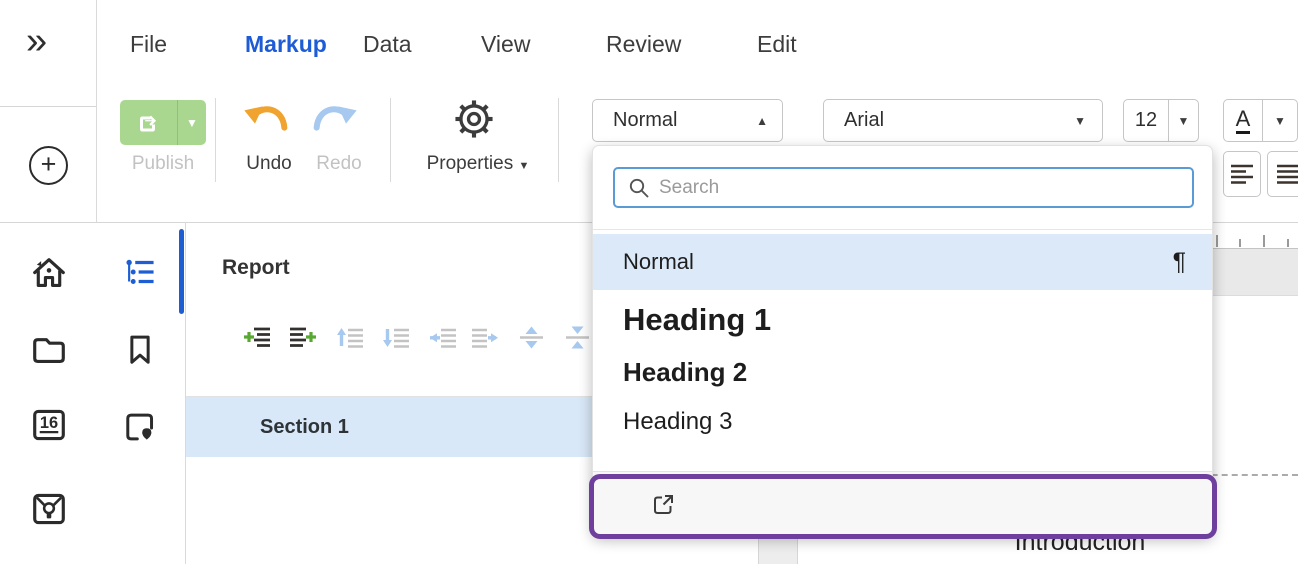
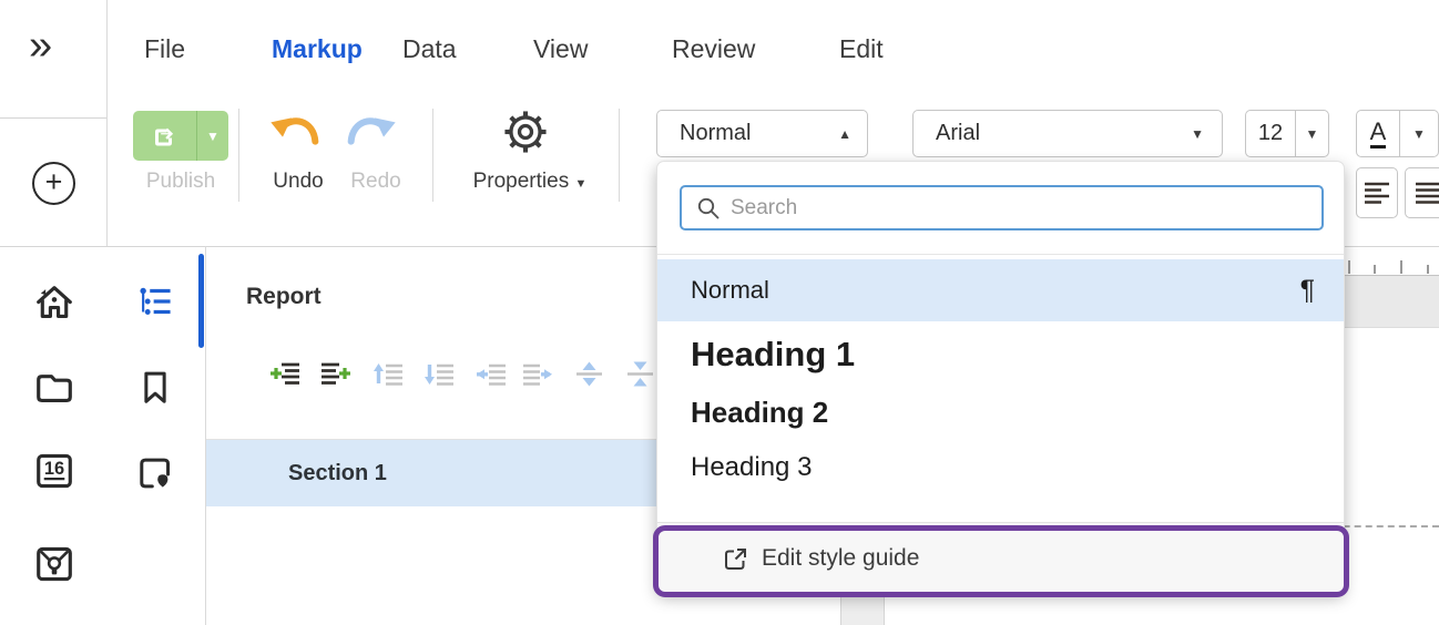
  »
  +
  16
  File
  Markup
  Data
  View
  Review
  Edit
  ▼
  Publish
  Undo
  Redo
  Properties ▼
  Normal
  ▲
  Arial
  ▼
  12
  ▼
  A
  ▼
  Report
  Section 1
- Introduction
  Search
  Normal
  ¶
  Heading 1
  Heading 2
  Heading 3
+ Edit style guide
